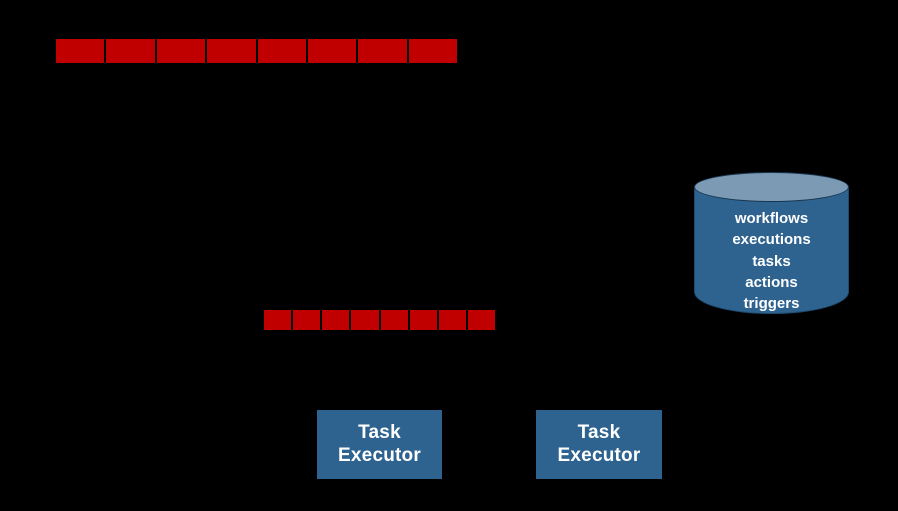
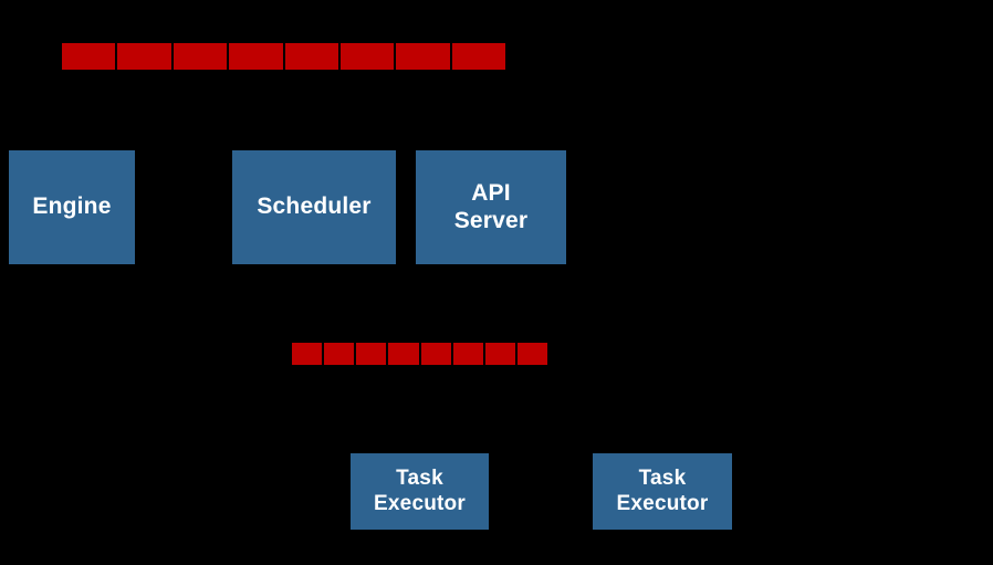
+ Engine
+ Scheduler
+ API
+ Server
  Task
  Executor
  Task
  Executor
- workflows
- executions
- tasks
- actions
- triggers
